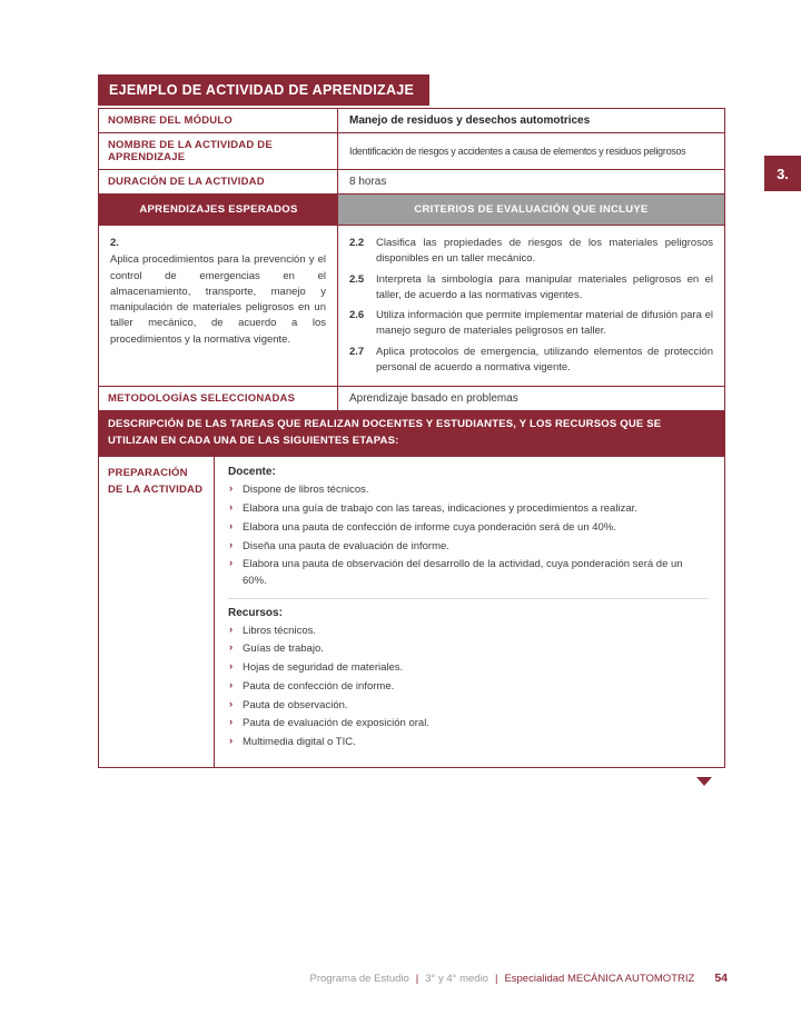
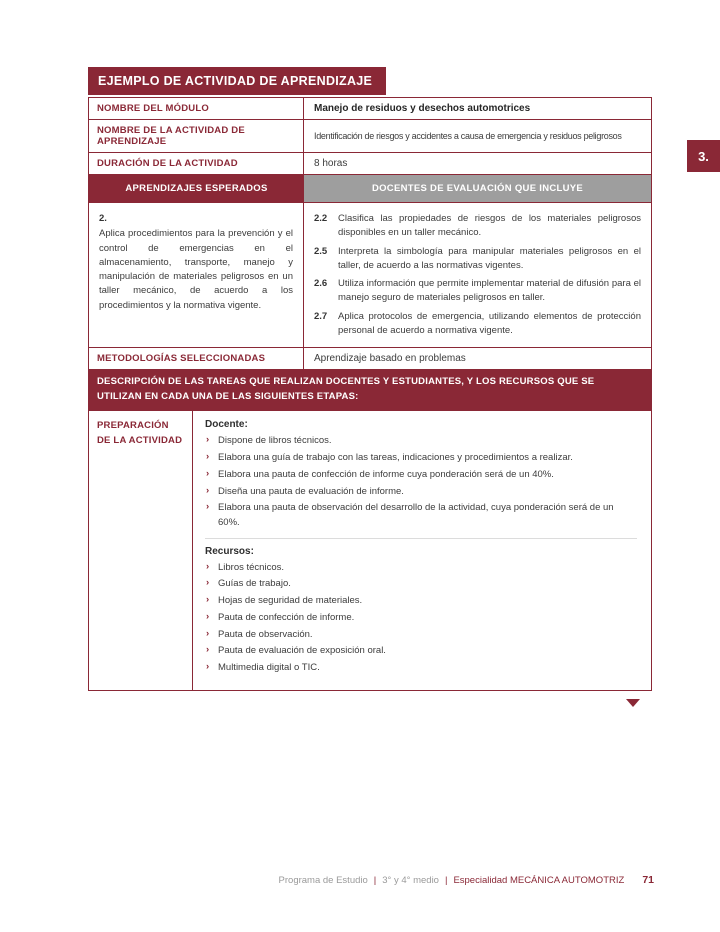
  3.
  EJEMPLO DE ACTIVIDAD DE APRENDIZAJE
  NOMBRE DEL MÓDULO
  Manejo de residuos y desechos automotrices
  NOMBRE DE LA ACTIVIDAD DE APRENDIZAJE
- Identificación de riesgos y accidentes a causa de elementos y residuos peligrosos
+ Identificación de riesgos y accidentes a causa de emergencia y residuos peligrosos
  DURACIÓN DE LA ACTIVIDAD
  8 horas
  APRENDIZAJES ESPERADOS
- CRITERIOS DE EVALUACIÓN QUE INCLUYE
+ DOCENTES DE EVALUACIÓN QUE INCLUYE
  2.
  Aplica procedimientos para la prevención y el control de emergencias en el almacenamiento, transporte, manejo y manipulación de materiales peligrosos en un taller mecánico, de acuerdo a los procedimientos y la normativa vigente.
  2.2
  Clasifica las propiedades de riesgos de los materiales peligrosos disponibles en un taller mecánico.
  2.5
  Interpreta la simbología para manipular materiales peligrosos en el taller, de acuerdo a las normativas vigentes.
  2.6
  Utiliza información que permite implementar material de difusión para el manejo seguro de materiales peligrosos en taller.
  2.7
  Aplica protocolos de emergencia, utilizando elementos de protección personal de acuerdo a normativa vigente.
  METODOLOGÍAS SELECCIONADAS
  Aprendizaje basado en problemas
  DESCRIPCIÓN DE LAS TAREAS QUE REALIZAN DOCENTES Y ESTUDIANTES, Y LOS RECURSOS QUE SE UTILIZAN EN CADA UNA DE LAS SIGUIENTES ETAPAS:
  PREPARACIÓN DE LA ACTIVIDAD
  Docente:
  Dispone de libros técnicos.
  Elabora una guía de trabajo con las tareas, indicaciones y procedimientos a realizar.
  Elabora una pauta de confección de informe cuya ponderación será de un 40%.
  Diseña una pauta de evaluación de informe.
  Elabora una pauta de observación del desarrollo de la actividad, cuya ponderación será de un 60%.
  Recursos:
  Libros técnicos.
  Guías de trabajo.
  Hojas de seguridad de materiales.
  Pauta de confección de informe.
  Pauta de observación.
  Pauta de evaluación de exposición oral.
  Multimedia digital o TIC.
  Programa de Estudio
  |
  3° y 4° medio
  |
  Especialidad MECÁNICA AUTOMOTRIZ
- 54
+ 71
